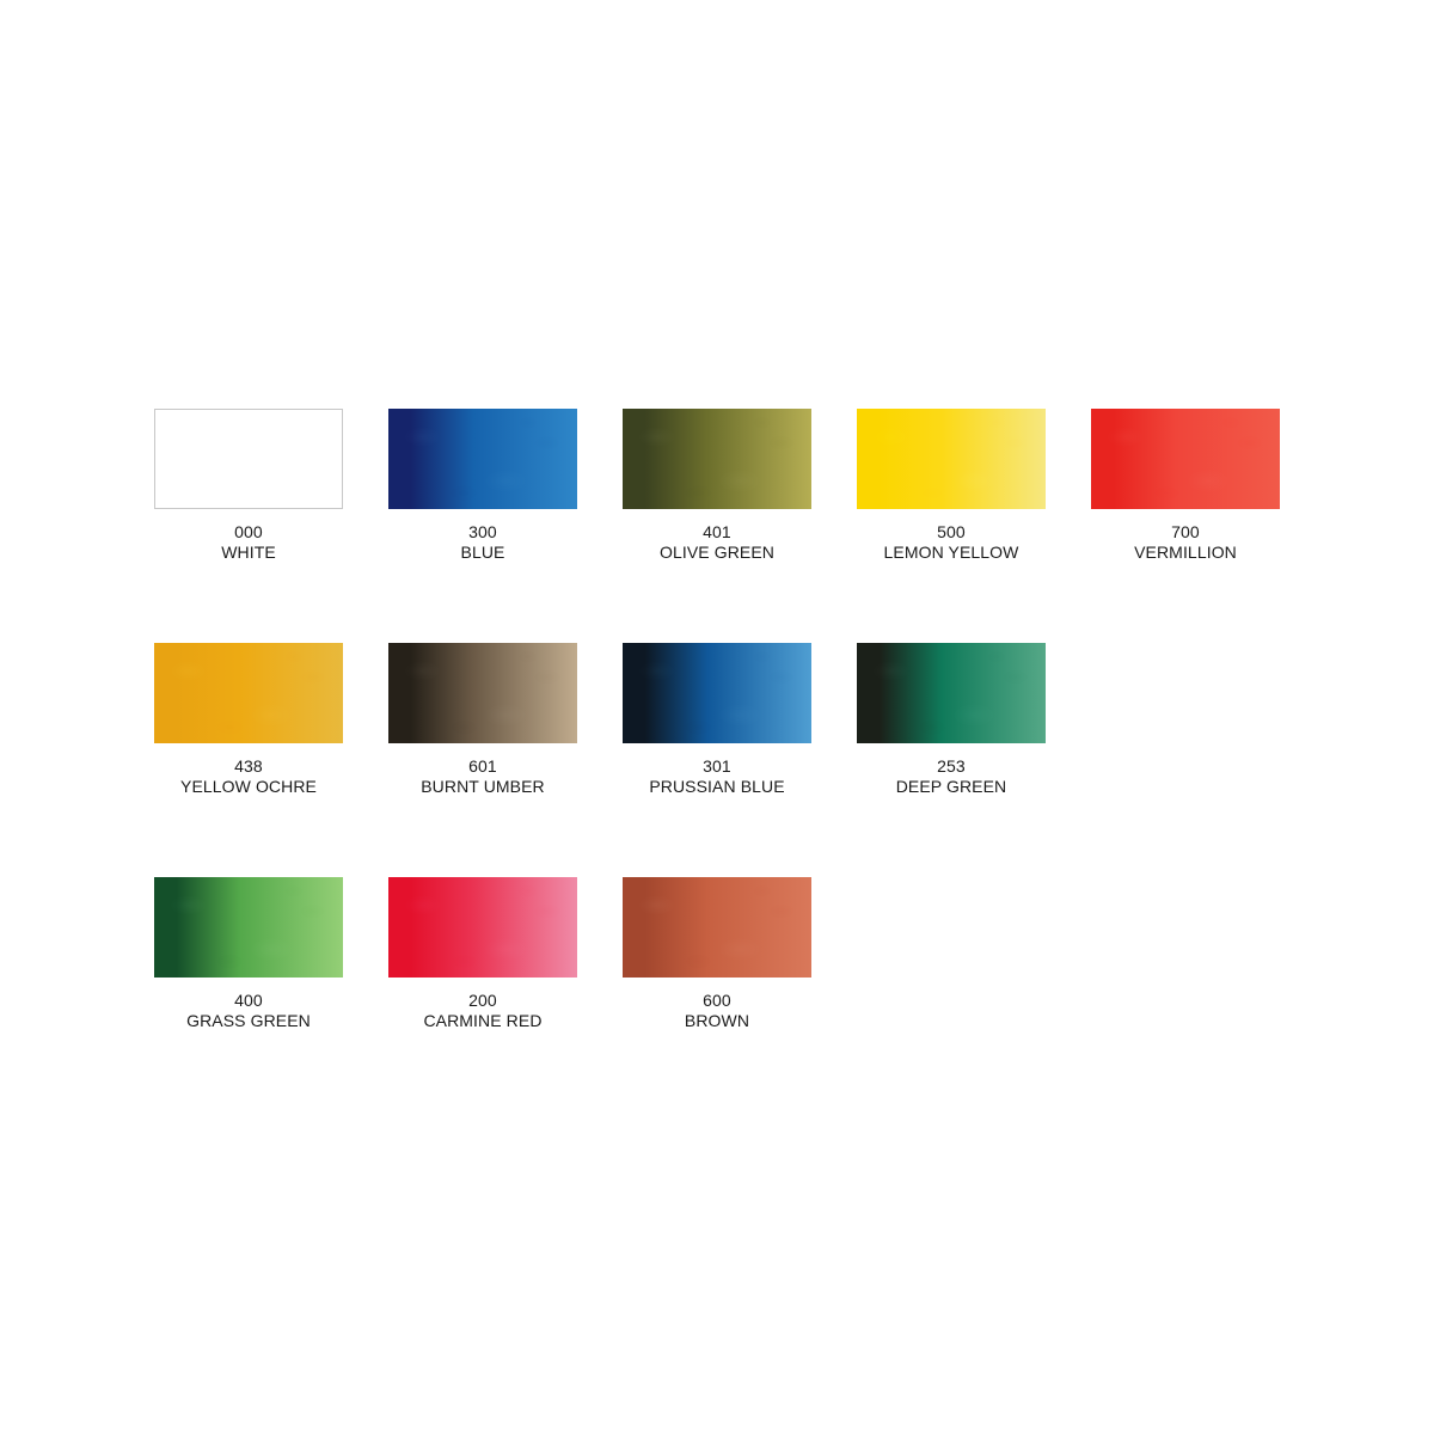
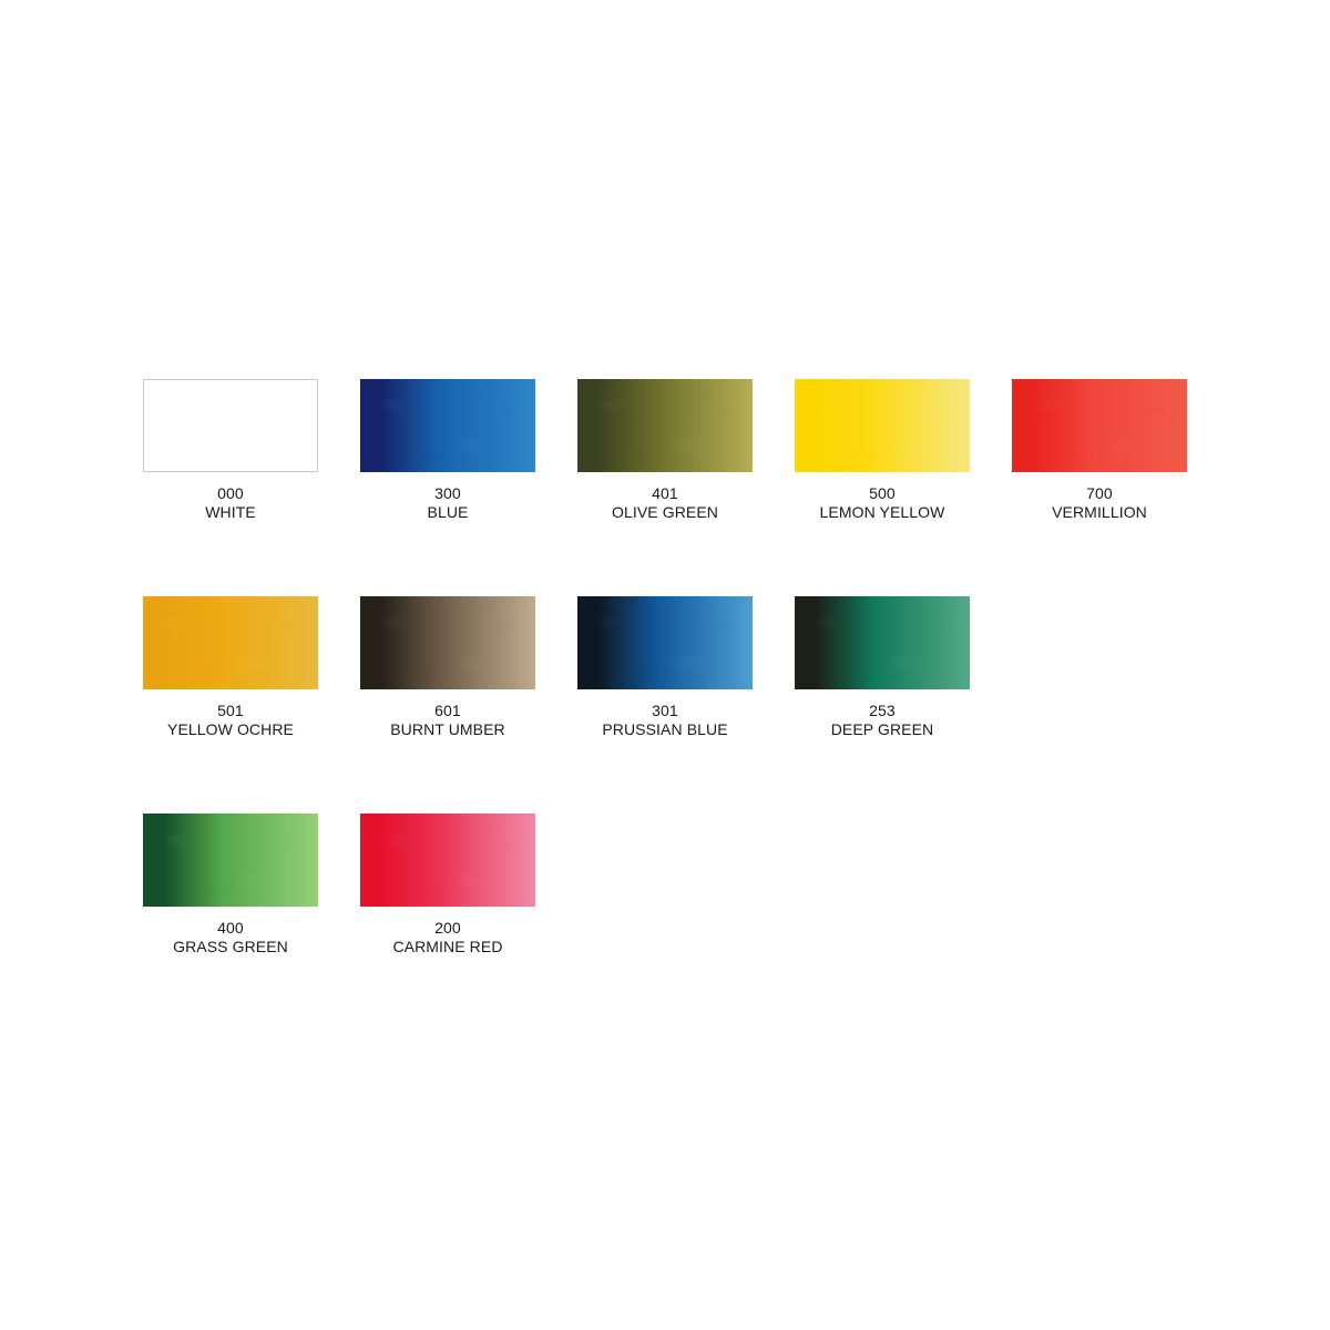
  000
  WHITE
  300
  BLUE
  401
  OLIVE GREEN
  500
  LEMON YELLOW
  700
  VERMILLION
- 438
+ 501
  YELLOW OCHRE
  601
  BURNT UMBER
  301
  PRUSSIAN BLUE
  253
  DEEP GREEN
  400
  GRASS GREEN
  200
  CARMINE RED
- 600
- BROWN
